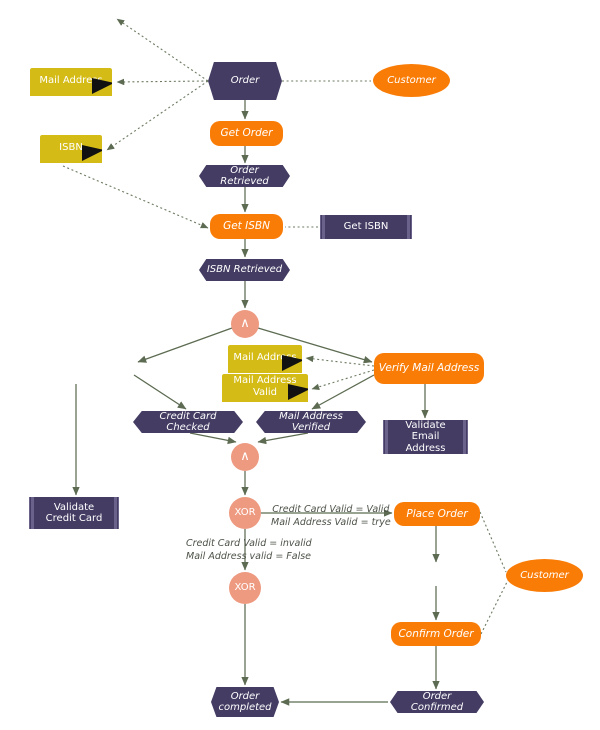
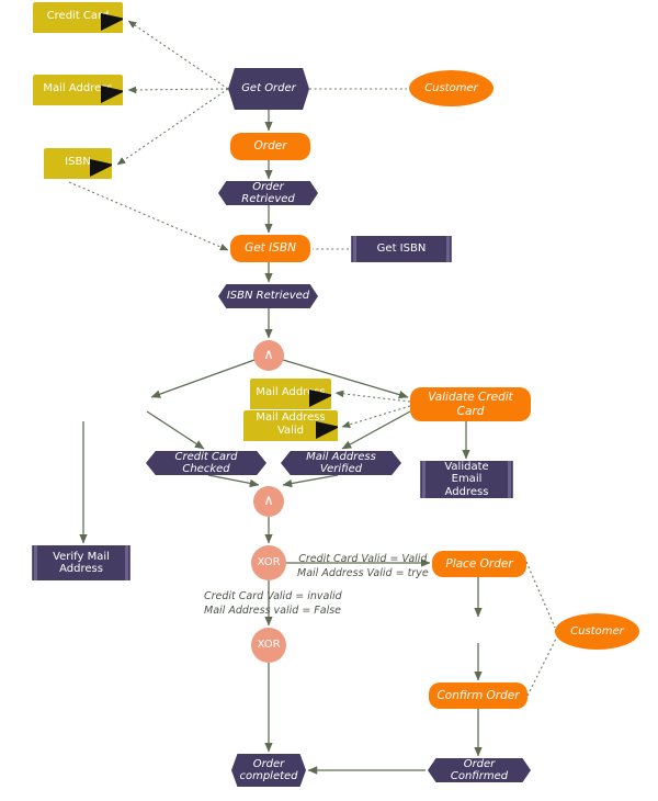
+ Credit Card
  Mail Address
  ISBN
- Order
+ Get Order
  Customer
- Get Order
+ Order
  Order Retrieved
  Get ISBN
  Get ISBN
  ISBN Retrieved
  ∧
  Mail Address
  Mail Address Valid
- Verify Mail Address
+ Validate Credit Card
  Credit Card Checked
  Mail Address Verified
  Validate Email Address
  ∧
- Validate Credit Card
+ Verify Mail Address
  XOR
  Place Order
  Customer
  XOR
  Confirm Order
  Order Confirmed
  Order completed
  Credit Card Valid = Valid
  Mail Address Valid = trye
  Credit Card Valid = invalid
  Mail Address valid = False
